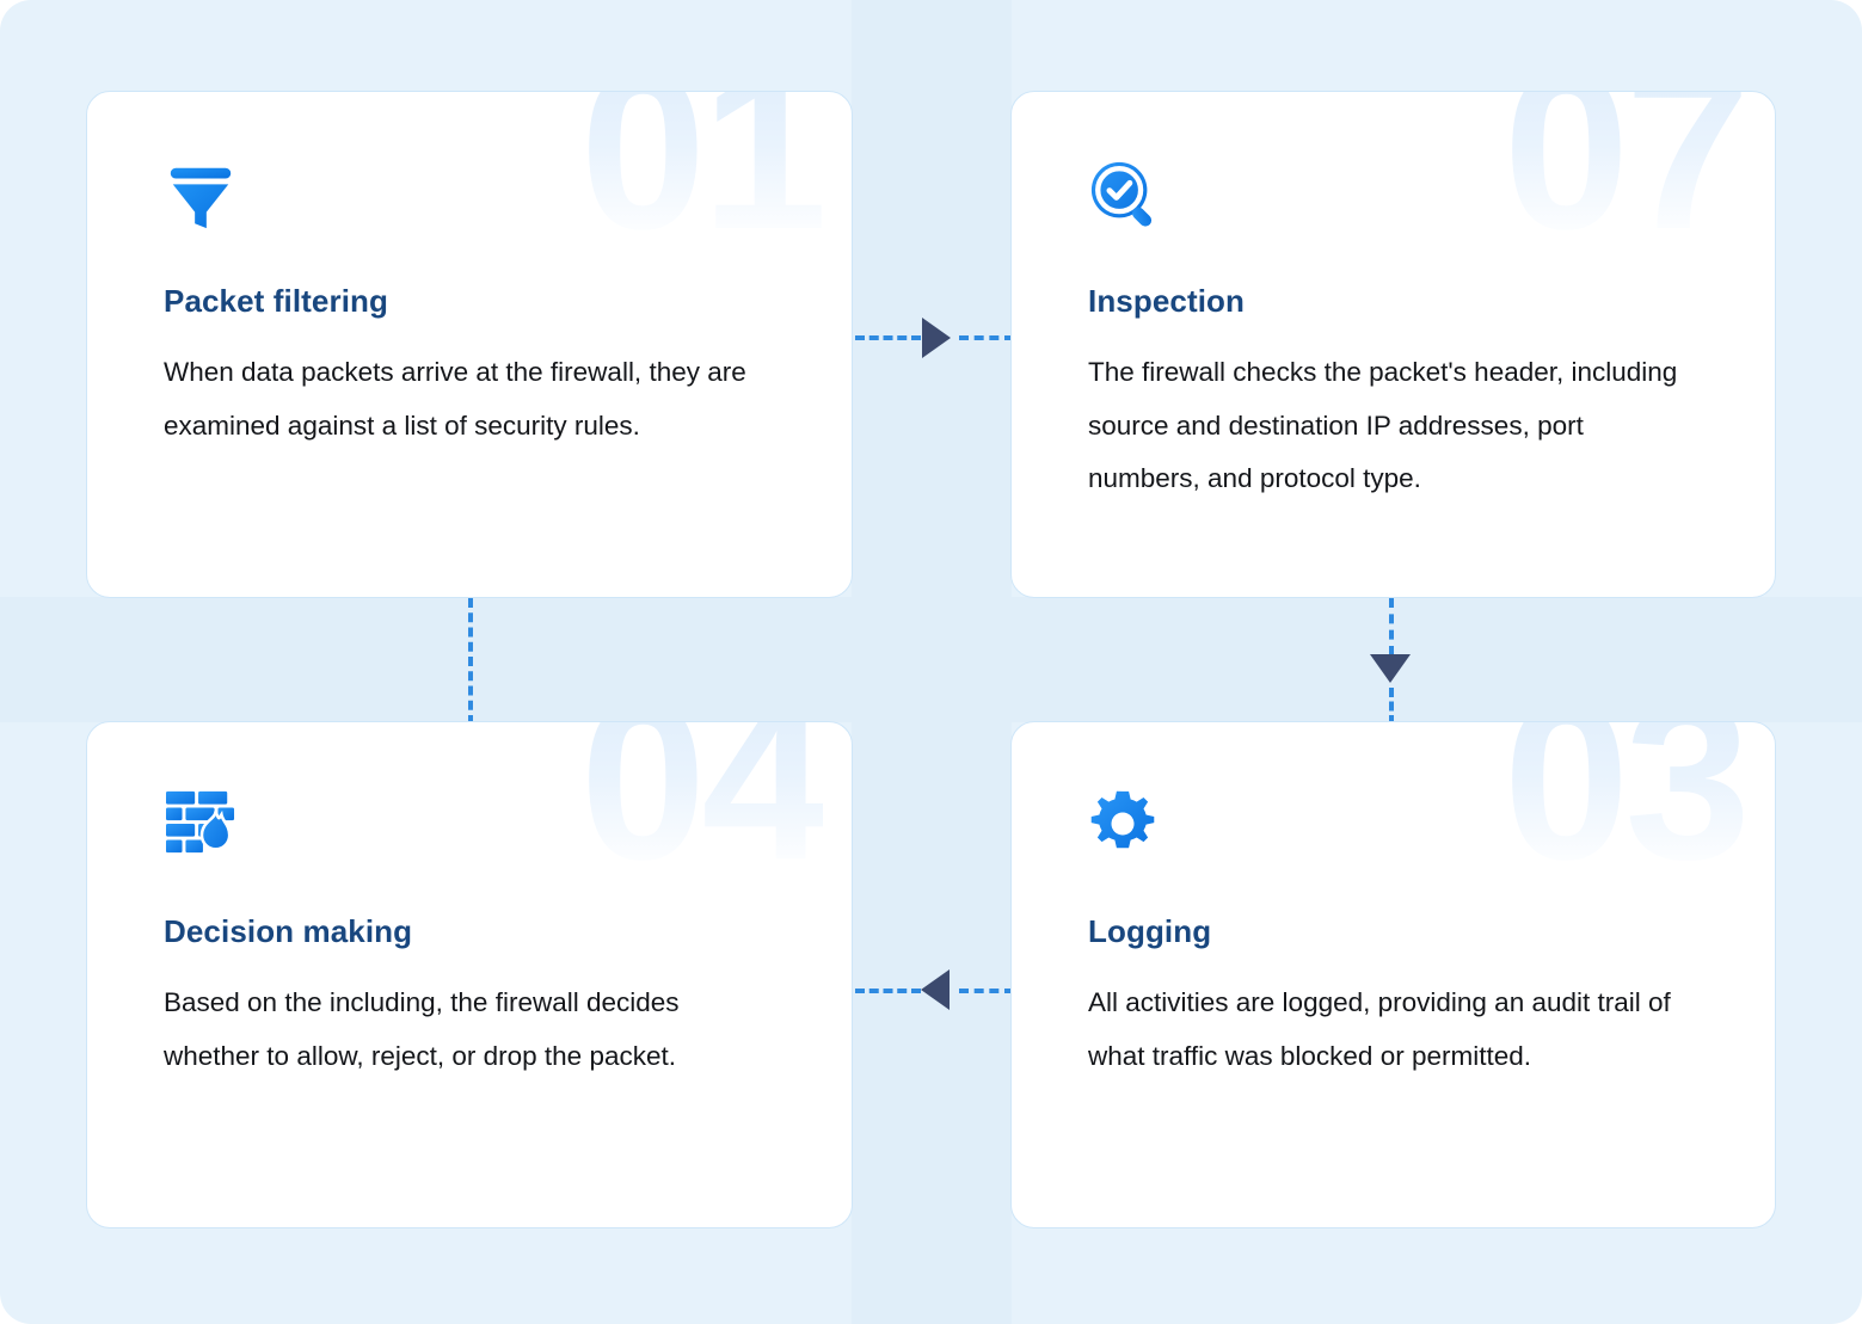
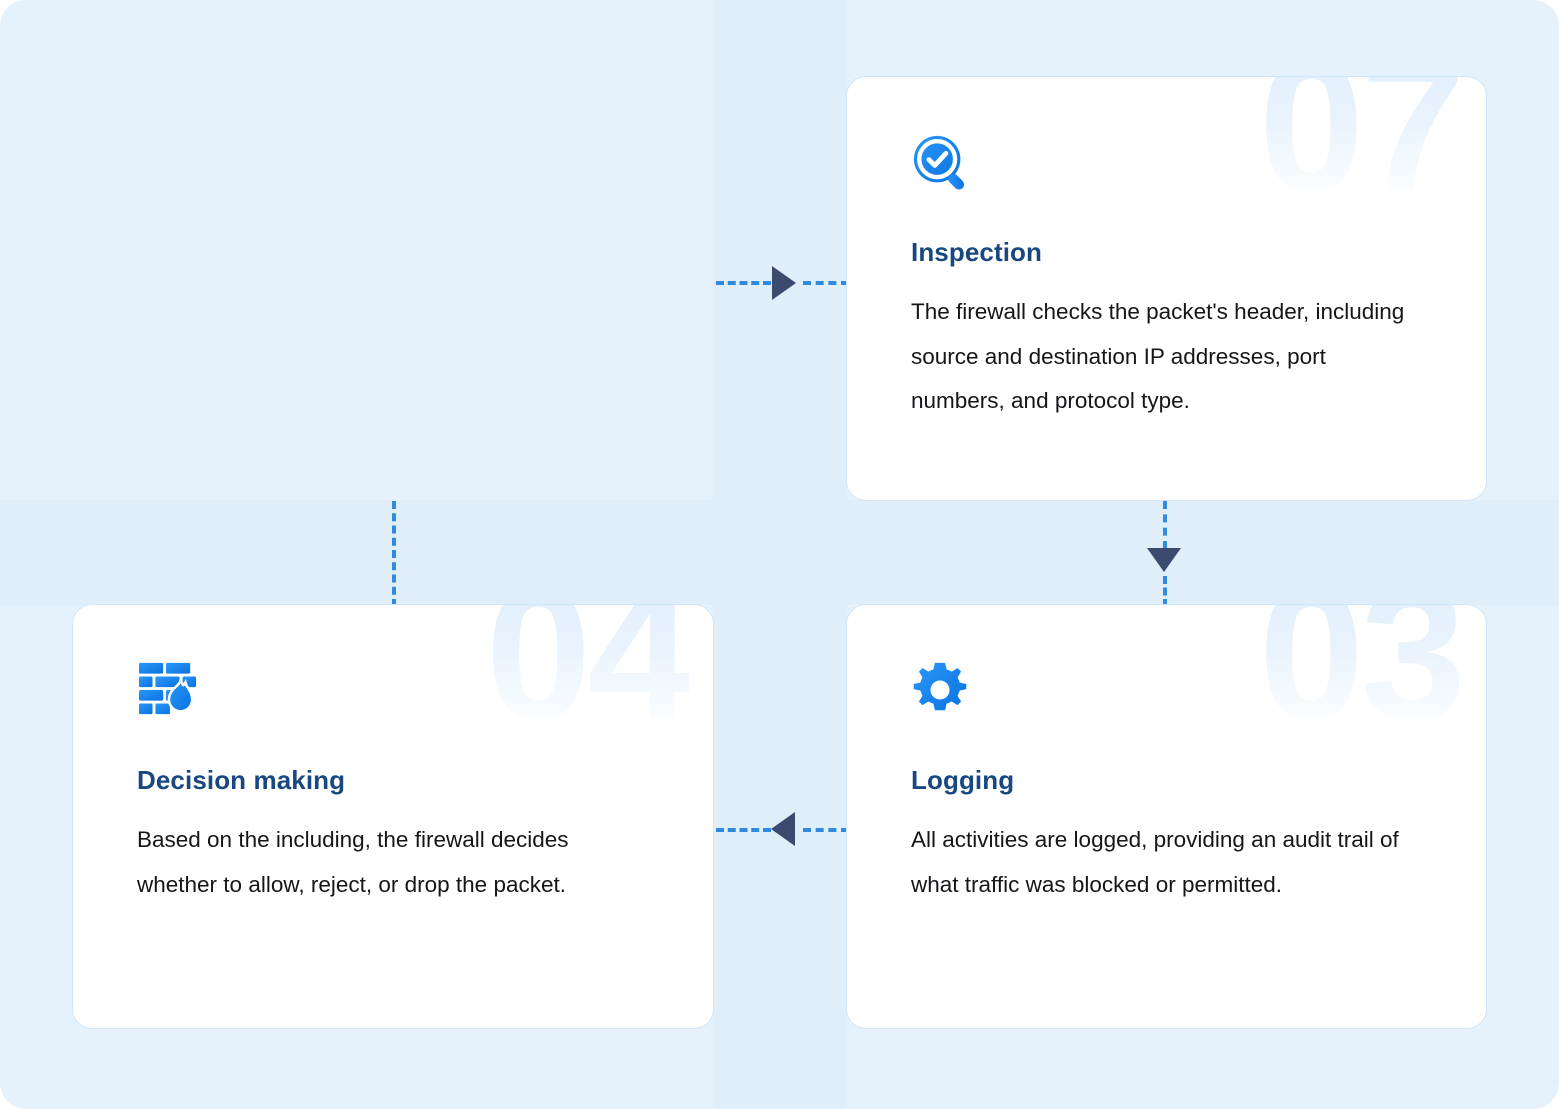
- 01
- Packet filtering
- When data packets arrive at the firewall, they are examined against a list of security rules.
  07
  Inspection
  The firewall checks the packet's header, including source and destination IP addresses, port numbers, and protocol type.
  04
  Decision making
  Based on the including, the firewall decides whether to allow, reject, or drop the packet.
  03
  Logging
  All activities are logged, providing an audit trail of what traffic was blocked or permitted.
